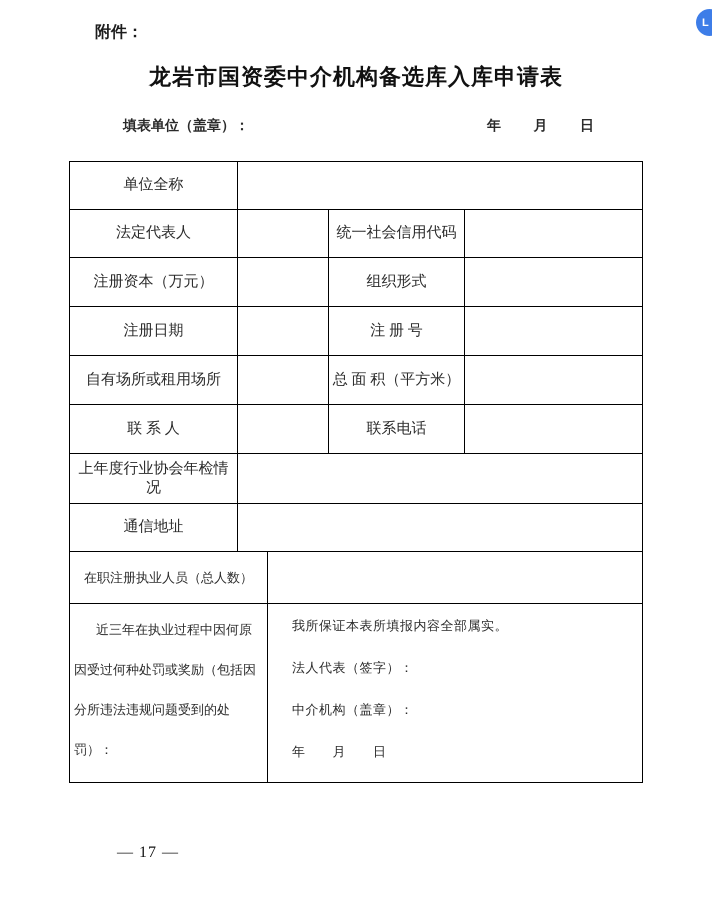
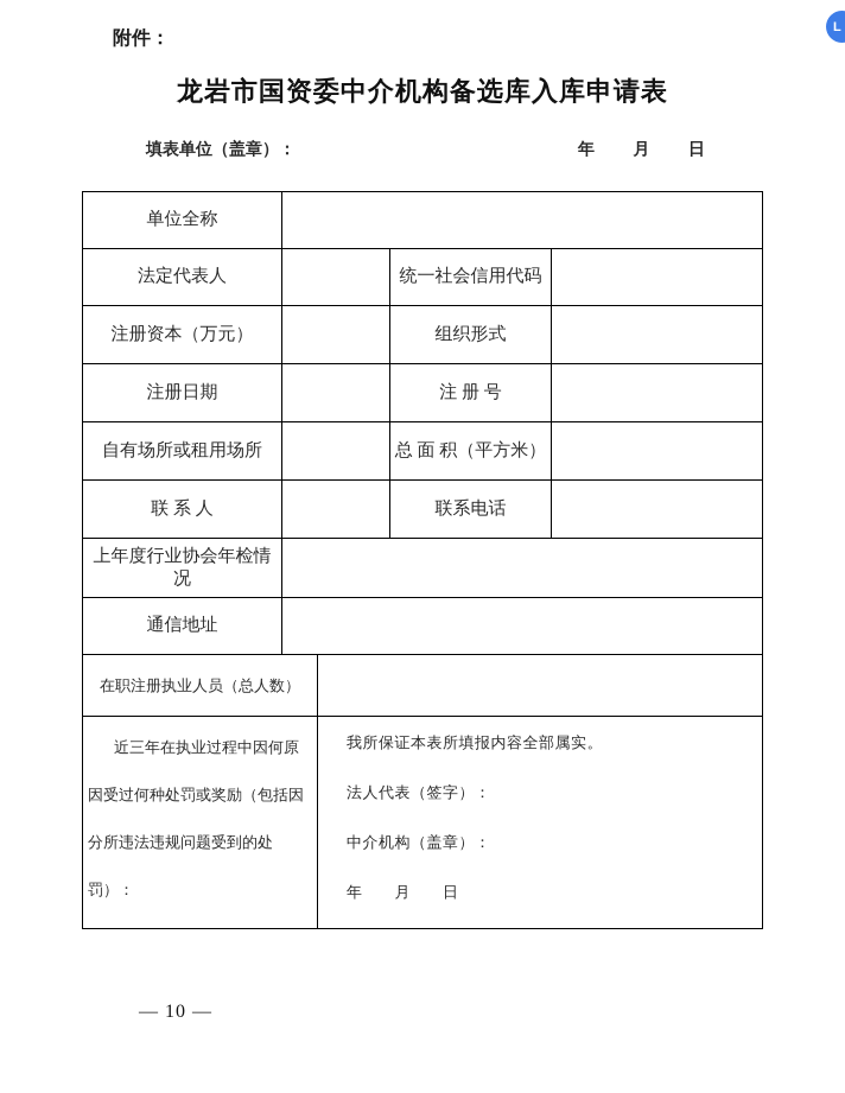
  L
  附件：
  龙岩市国资委中介机构备选库入库申请表
  填表单位（盖章）：
  年 月 日
  单位全称
  法定代表人		统一社会信用代码
  注册资本（万元）		组织形式
  注册日期		注 册 号
  自有场所或租用场所		总 面 积（平方米）
  联 系 人		联系电话
  上年度行业协会年检情况
  通信地址
  在职注册执业人员（总人数）
  近三年在执业过程中因何原因受过何种处罚或奖励（包括因分所违法违规问题受到的处罚）：	我所保证本表所填报内容全部属实。 法人代表（签字）： 中介机构（盖章）： 年 月 日
- — 17 —
+ — 10 —
